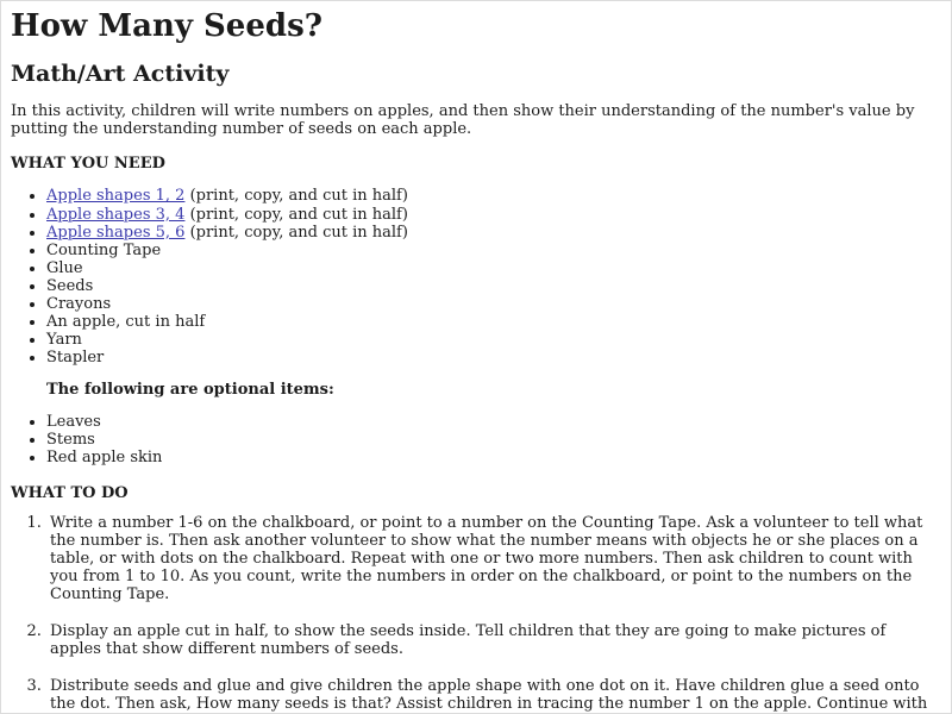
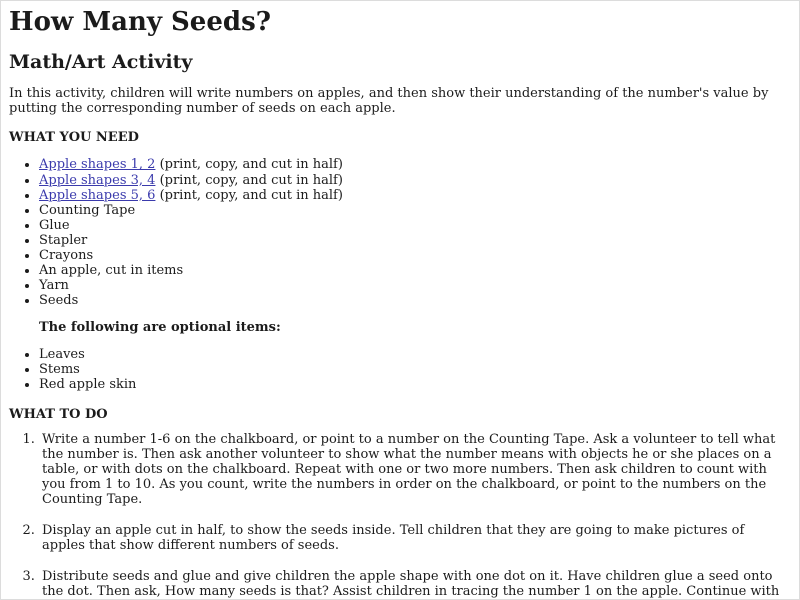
  How Many Seeds?
  Math/Art Activity
- In this activity, children will write numbers on apples, and then show their understanding of the number's value by putting the understanding number of seeds on each apple.
+ In this activity, children will write numbers on apples, and then show their understanding of the number's value by putting the corresponding number of seeds on each apple.
  WHAT YOU NEED
  Apple shapes 1, 2 (print, copy, and cut in half)
  Apple shapes 3, 4 (print, copy, and cut in half)
  Apple shapes 5, 6 (print, copy, and cut in half)
  Counting Tape
  Glue
- Seeds
+ Stapler
  Crayons
- An apple, cut in half
+ An apple, cut in items
  Yarn
- Stapler
+ Seeds
  The following are optional items:
  Leaves
  Stems
  Red apple skin
  WHAT TO DO
  Write a number 1-6 on the chalkboard, or point to a number on the Counting Tape. Ask a volunteer to tell what the number is. Then ask another volunteer to show what the number means with objects he or she places on a table, or with dots on the chalkboard. Repeat with one or two more numbers. Then ask children to count with you from 1 to 10. As you count, write the numbers in order on the chalkboard, or point to the numbers on the Counting Tape.
  Display an apple cut in half, to show the seeds inside. Tell children that they are going to make pictures of apples that show different numbers of seeds.
  Distribute seeds and glue and give children the apple shape with one dot on it. Have children glue a seed onto the dot. Then ask, How many seeds is that? Assist children in tracing the number 1 on the apple. Continue with
